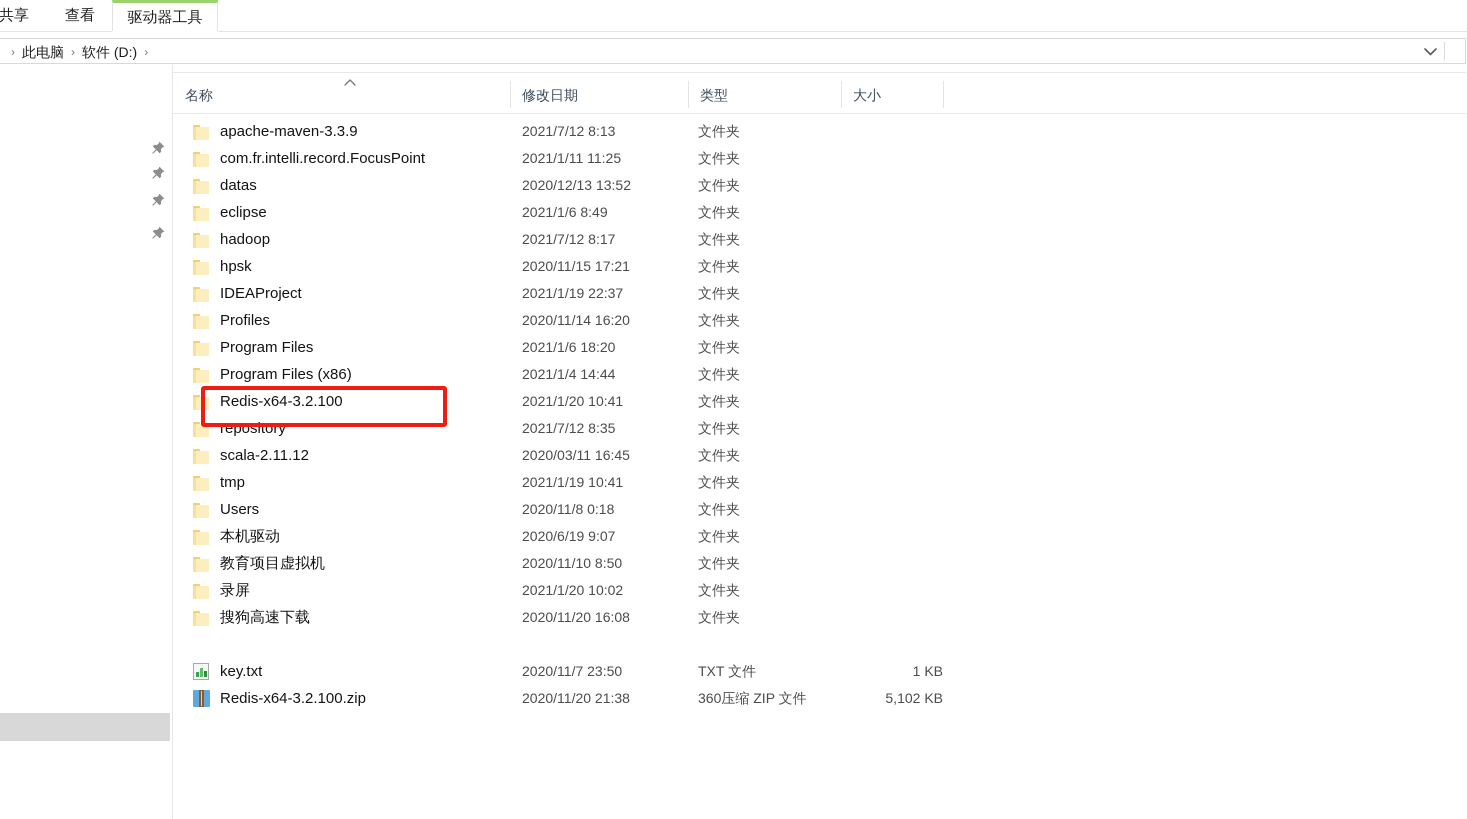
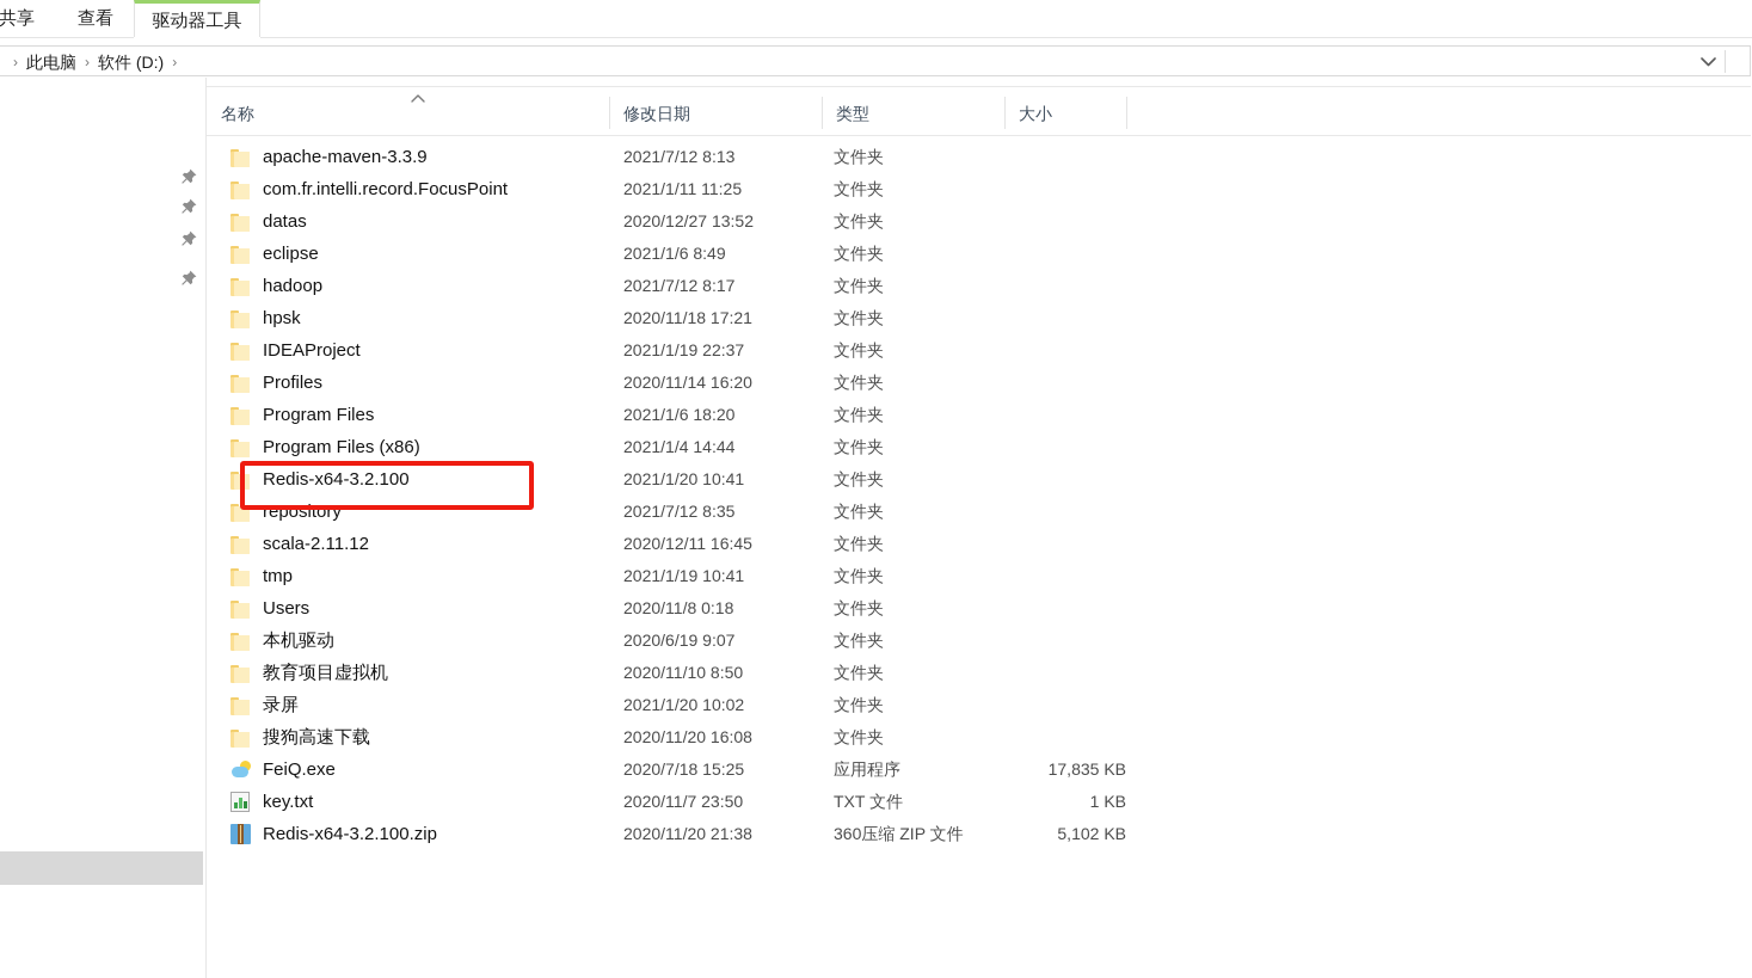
  共享
  查看
  驱动器工具
  ›
  此电脑
  ›
  软件 (D:)
  ›
  名称
  修改日期
  类型
  大小
  apache-maven-3.3.9
  2021/7/12 8:13
  文件夹
  com.fr.intelli.record.FocusPoint
  2021/1/11 11:25
  文件夹
  datas
- 2020/12/13 13:52
+ 2020/12/27 13:52
  文件夹
  eclipse
  2021/1/6 8:49
  文件夹
  hadoop
  2021/7/12 8:17
  文件夹
  hpsk
- 2020/11/15 17:21
+ 2020/11/18 17:21
  文件夹
  IDEAProject
  2021/1/19 22:37
  文件夹
  Profiles
  2020/11/14 16:20
  文件夹
  Program Files
  2021/1/6 18:20
  文件夹
  Program Files (x86)
  2021/1/4 14:44
  文件夹
  Redis-x64-3.2.100
  2021/1/20 10:41
  文件夹
  repository
  2021/7/12 8:35
  文件夹
  scala-2.11.12
- 2020/03/11 16:45
+ 2020/12/11 16:45
  文件夹
  tmp
  2021/1/19 10:41
  文件夹
  Users
  2020/11/8 0:18
  文件夹
  本机驱动
  2020/6/19 9:07
  文件夹
  教育项目虚拟机
  2020/11/10 8:50
  文件夹
  录屏
  2021/1/20 10:02
  文件夹
  搜狗高速下载
  2020/11/20 16:08
  文件夹
+ FeiQ.exe
+ 2020/7/18 15:25
+ 应用程序
+ 17,835 KB
  key.txt
  2020/11/7 23:50
  TXT 文件
  1 KB
  Redis-x64-3.2.100.zip
  2020/11/20 21:38
  360压缩 ZIP 文件
  5,102 KB
